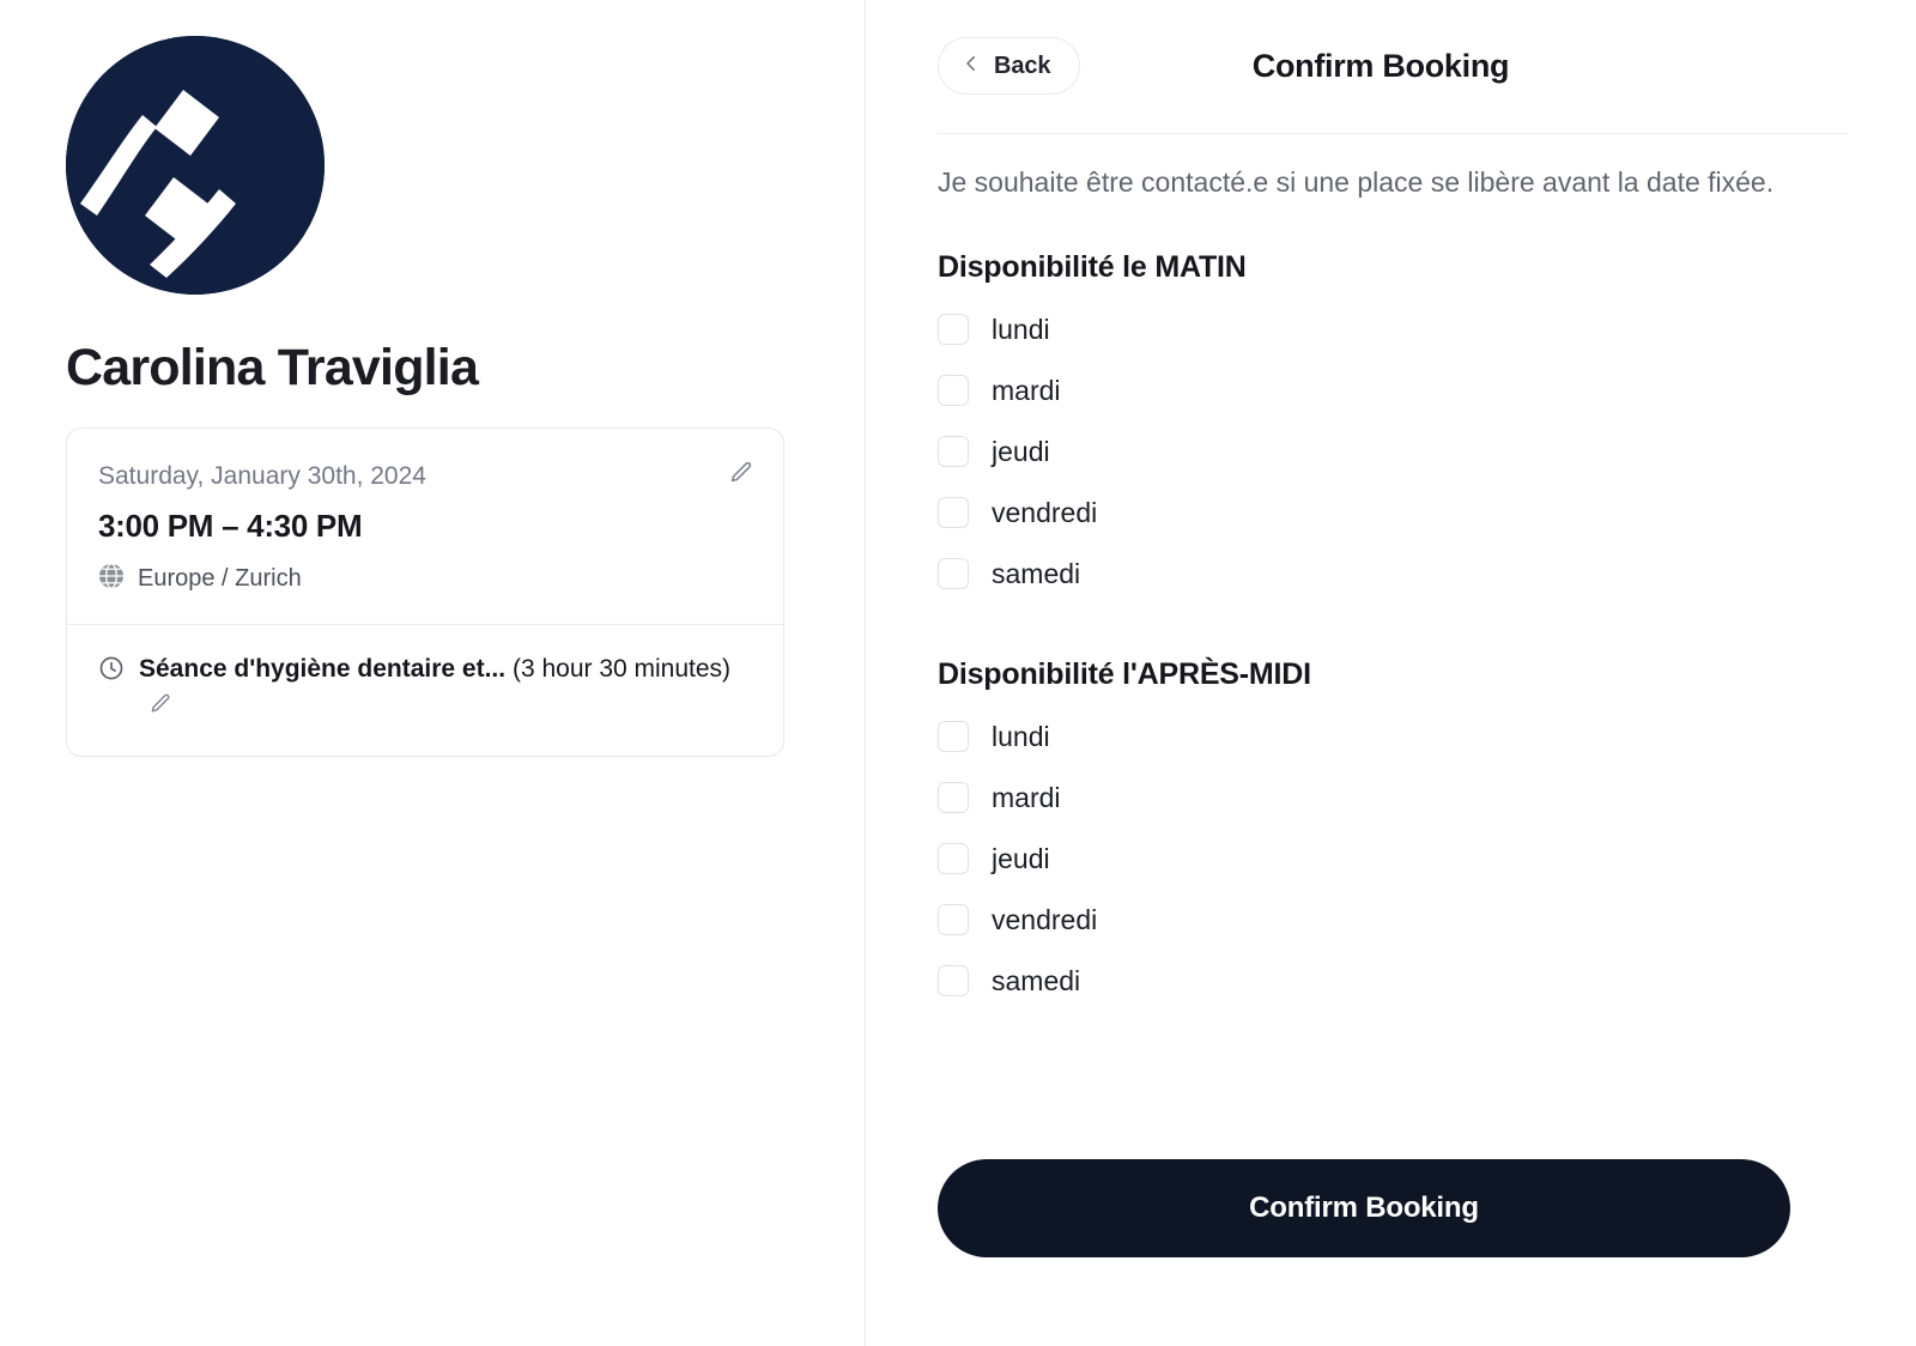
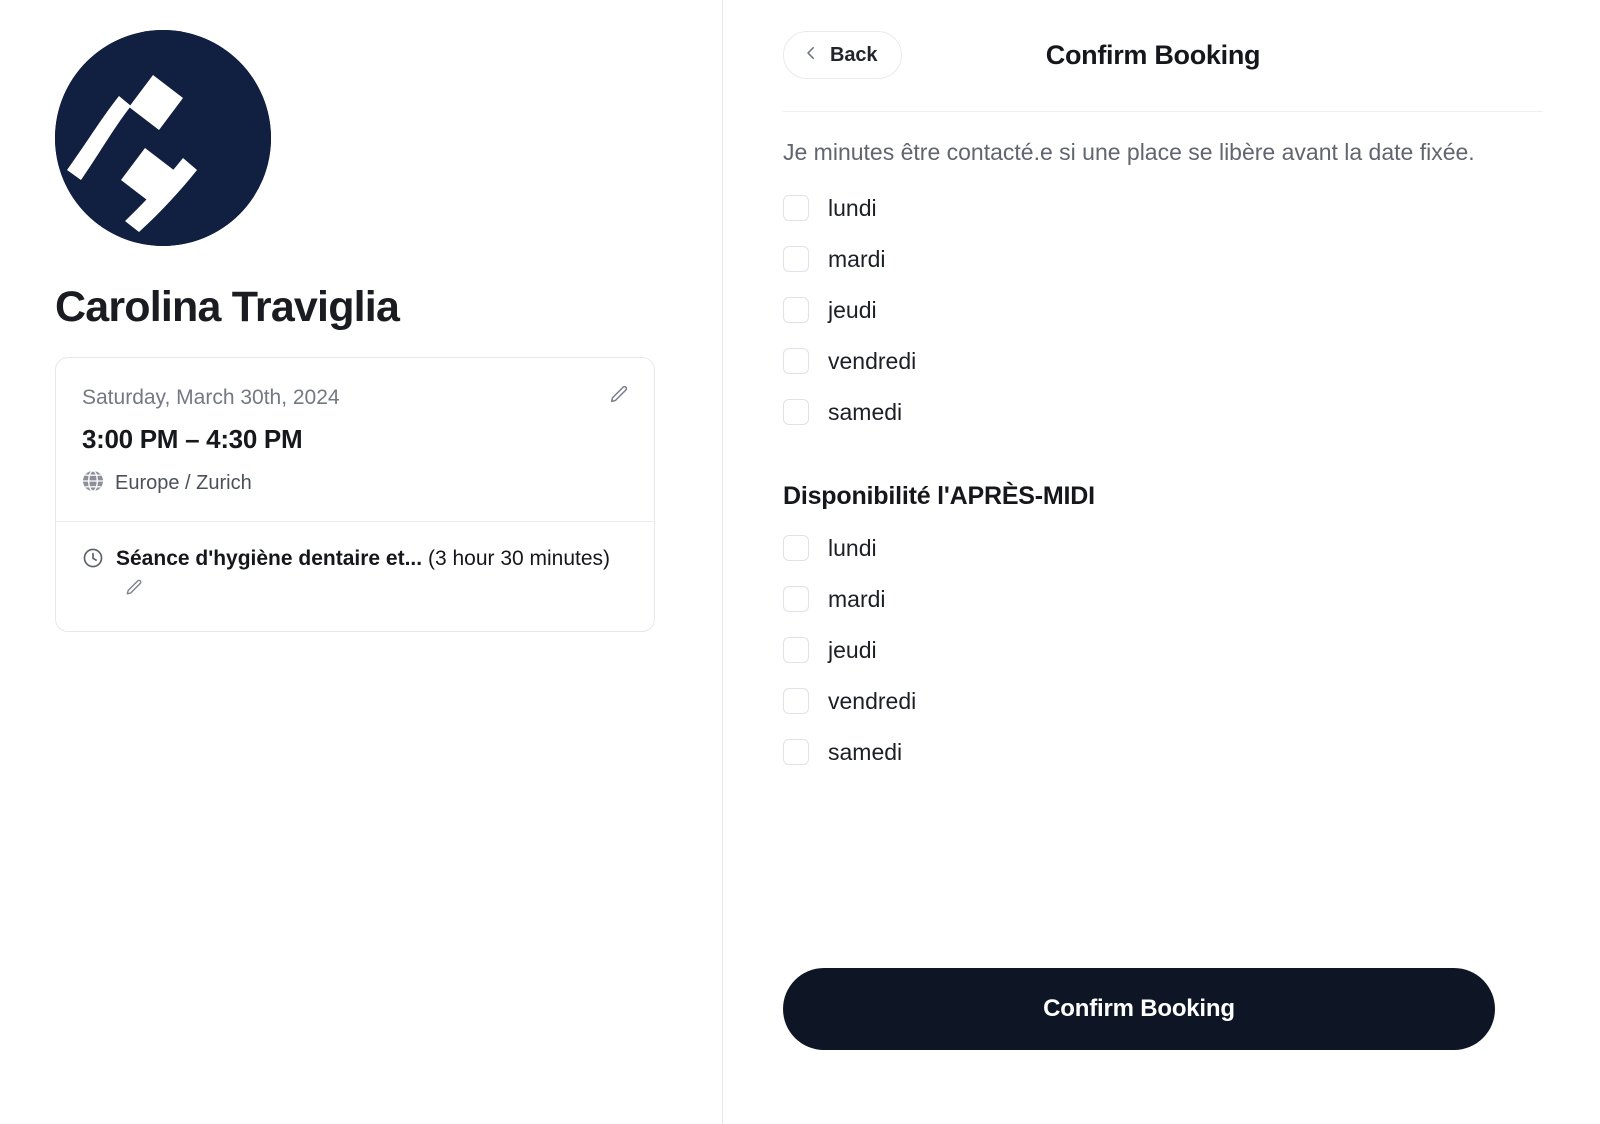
  Carolina Traviglia
- Saturday, January 30th, 2024
+ Saturday, March 30th, 2024
  3:00 PM – 4:30 PM
  Europe / Zurich
  Séance d'hygiène dentaire et... (3 hour 30 minutes)
  Back
  Confirm Booking
- Je souhaite être contacté.e si une place se libère avant la date fixée.
+ Je minutes être contacté.e si une place se libère avant la date fixée.
- Disponibilité le MATIN
  lundi
  mardi
  jeudi
  vendredi
  samedi
  Disponibilité l'APRÈS-MIDI
  lundi
  mardi
  jeudi
  vendredi
  samedi
  Confirm Booking
